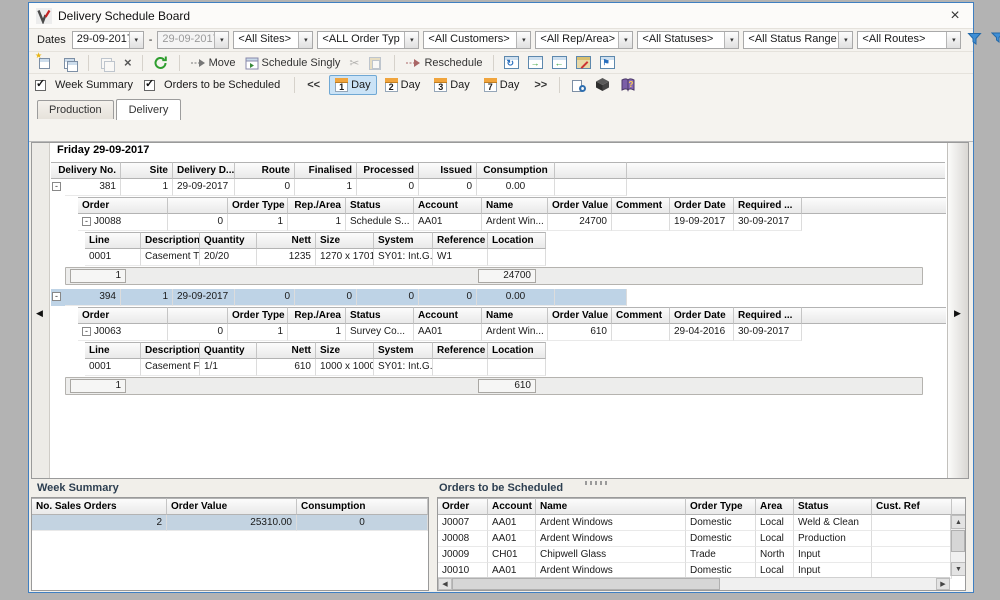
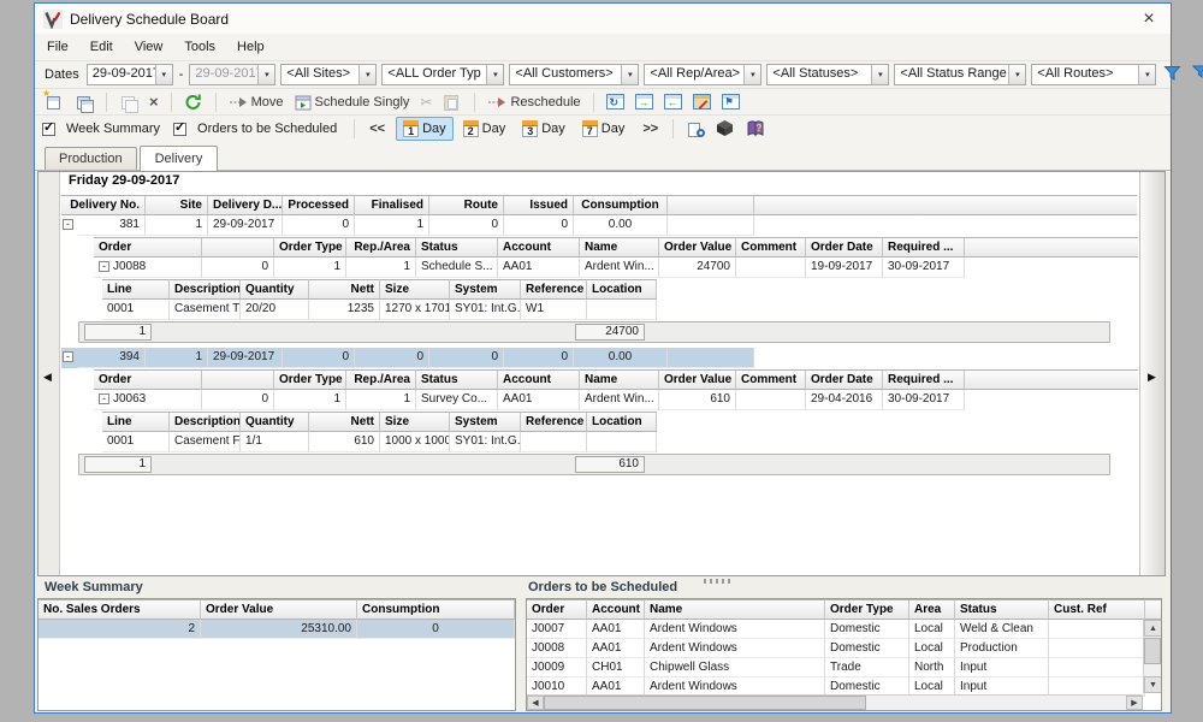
  Delivery Schedule Board
  ×
+ File
+ Edit
+ View
+ Tools
+ Help
  Dates
  29-09-201
  -
  29-09-201
  <All Sites>
  <ALL Order Typ
  <All Customers>
  <All Rep/Area>
  <All Statuses>
  <All Status Range
  <All Routes>
  ★
  ×
  Move
  Schedule Singly
  ✂
  Reschedule
  ↻
  →
  ←
  ⚑
  ✓
  Week Summary
  ✓
  Orders to be Scheduled
  <<
  1
  Day
  2
  Day
  3
  Day
  7
  Day
  >>
  ?
  Production
  Delivery
  ◀
  Friday 29-09-2017
  Delivery No.
  Site
  Delivery D...
- Route
+ Processed
  Finalised
- Processed
+ Route
  Issued
  Consumption
  -
  381
  1
  29-09-2017
  0
  1
  0
  0
  0.00
  Order
  Order Type
  Rep./Area
  Status
  Account
  Name
  Order Value
  Comment
  Order Date
  Required ...
  - J0088
  0
  1
  1
  Schedule S...
  AA01
  Ardent Win...
  24700
  19-09-2017
  30-09-2017
  Line
  Description
  Quantity
  Nett
  Size
  System
  Reference
  Location
  0001
  Casement T
  20/20
  1235
  1270 x 1701
  SY01: Int.G.
  W1
  1
  24700
  -
  394
  1
  29-09-2017
  0
  0
  0
  0
  0.00
  Order
  Order Type
  Rep./Area
  Status
  Account
  Name
  Order Value
  Comment
  Order Date
  Required ...
  - J0063
  0
  1
  1
  Survey Co...
  AA01
  Ardent Win...
  610
  29-04-2016
  30-09-2017
  Line
  Description
  Quantity
  Nett
  Size
  System
  Reference
  Location
  0001
  Casement F
  1/1
  610
  1000 x 1000
  SY01: Int.G.
  1
  610
  ▶
  Week Summary
  No. Sales Orders
  Order Value
  Consumption
  2
  25310.00
  0
  Orders to be Scheduled
  Order
  Account
  Name
  Order Type
  Area
  Status
  Cust. Ref
  J0007
  AA01
  Ardent Windows
  Domestic
  Local
  Weld & Clean
  J0008
  AA01
  Ardent Windows
  Domestic
  Local
  Production
  J0009
  CH01
  Chipwell Glass
  Trade
  North
  Input
  J0010
  AA01
  Ardent Windows
  Domestic
  Local
  Input
